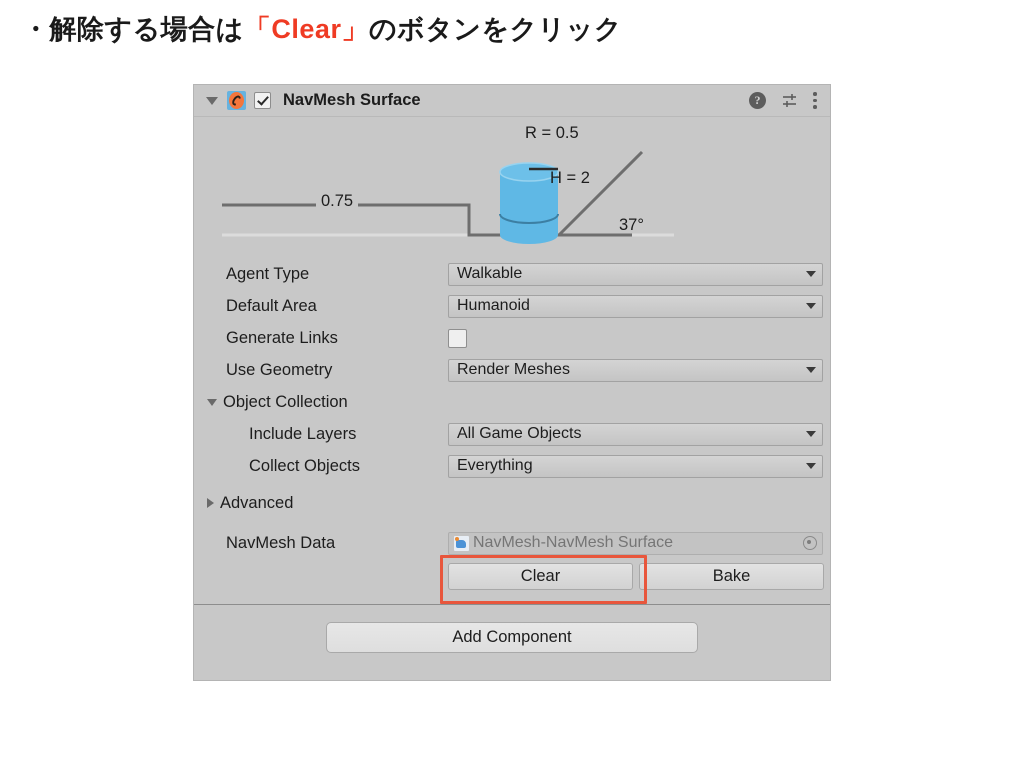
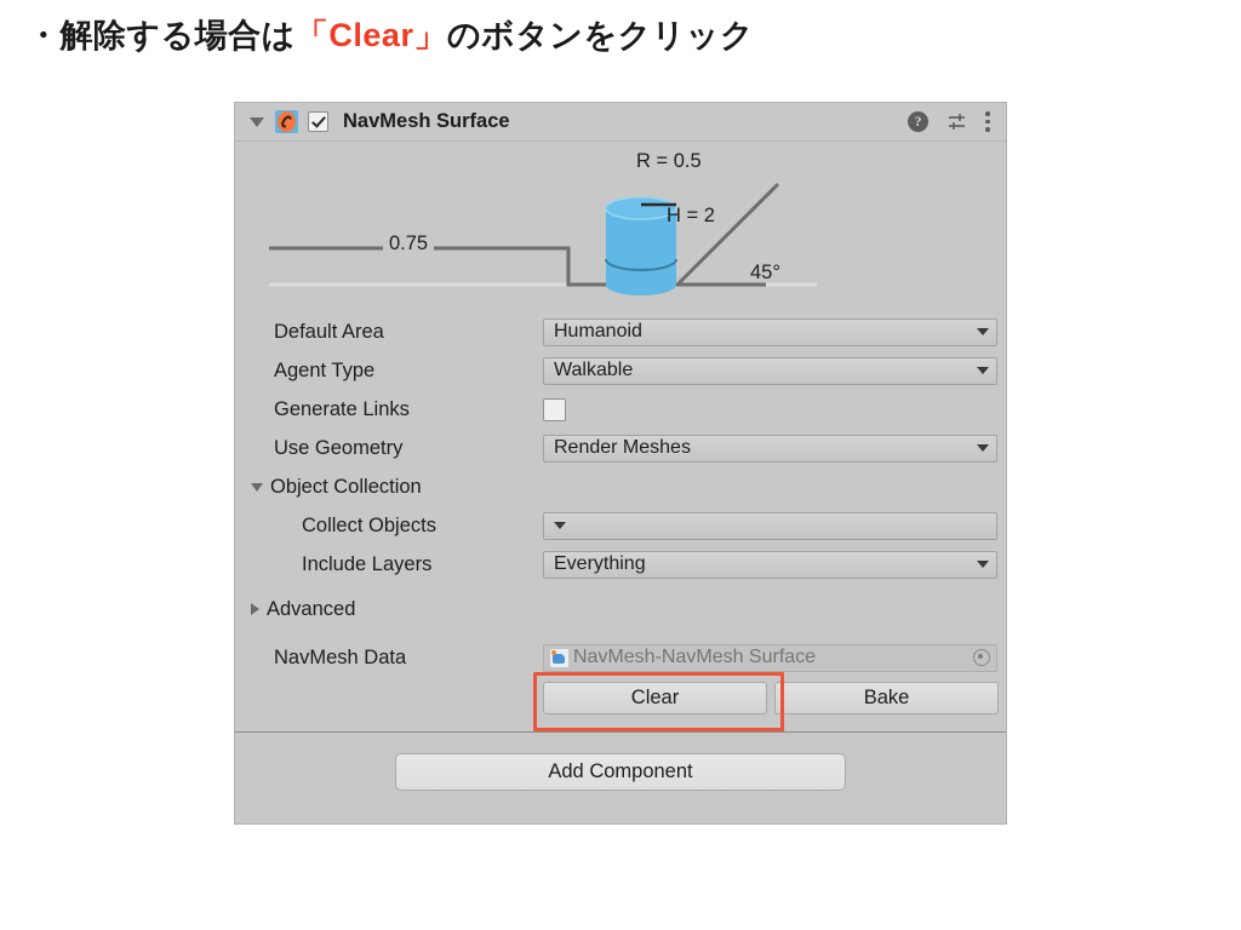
  ・解除する場合は「Clear」のボタンをクリック
  NavMesh Surface
  ?
  R = 0.5
  H = 2
  0.75
- 37°
+ 45°
- Agent Type
+ Default Area
- Walkable
+ Humanoid
- Default Area
+ Agent Type
- Humanoid
+ Walkable
  Generate Links
  Use Geometry
  Render Meshes
  Object Collection
- Include Layers
+ Collect Objects
- All Game Objects
- Collect Objects
+ Include Layers
  Everything
  Advanced
  NavMesh Data
  NavMesh-NavMesh Surface
  Clear
  Bake
  Add Component
